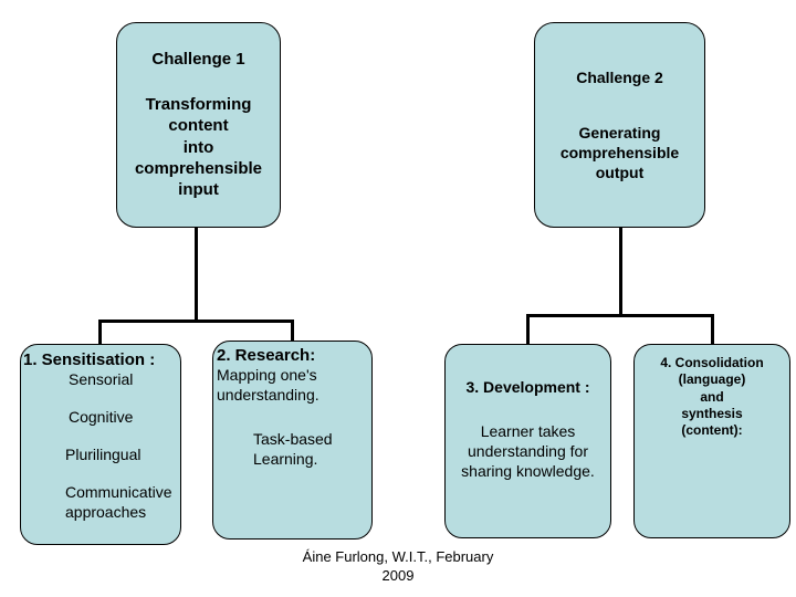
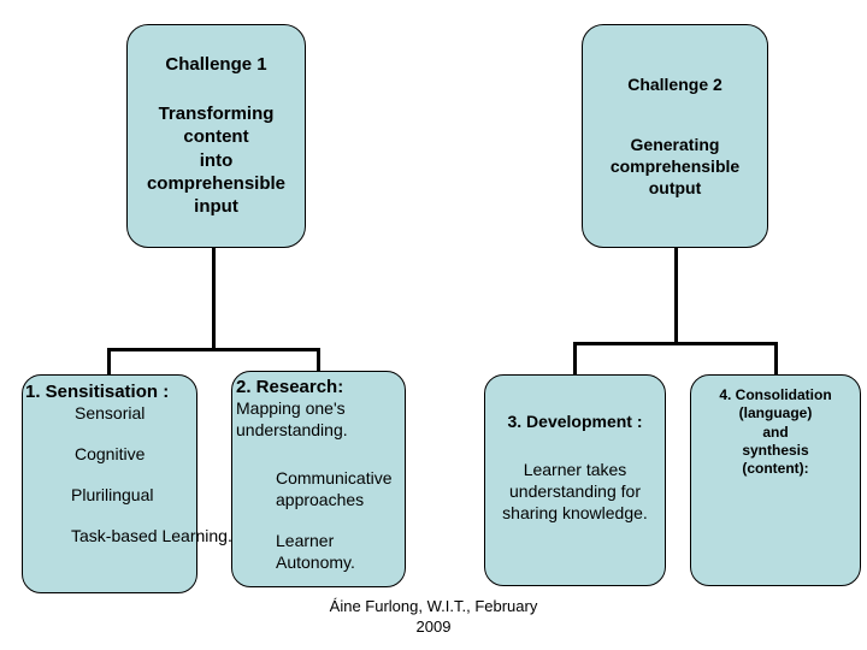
  Challenge 1
  Transforming
  content
  into
  comprehensible
  input
  Challenge 2
  Generating
  comprehensible
  output
  1. Sensitisation :
  Sensorial
  Cognitive
  Plurilingual
- Communicative approaches
+ Task-based Learning.
  2. Research:
  Mapping one's understanding.
- Task-based Learning.
+ Communicative approaches
+ Learner Autonomy.
  3. Development :
  Learner takes understanding for sharing knowledge.
  4. Consolidation
  (language)
  and
  synthesis
  (content):
  Áine Furlong, W.I.T., February
  2009
